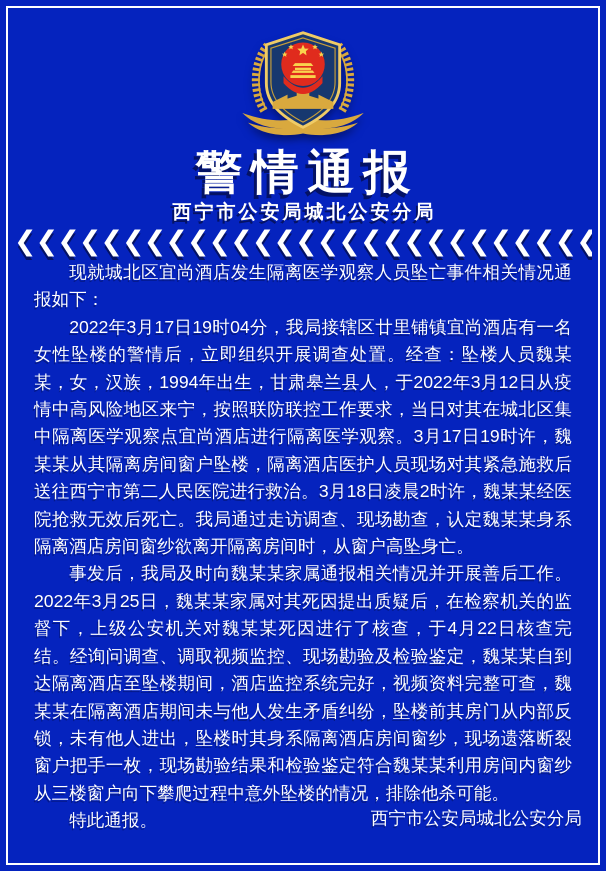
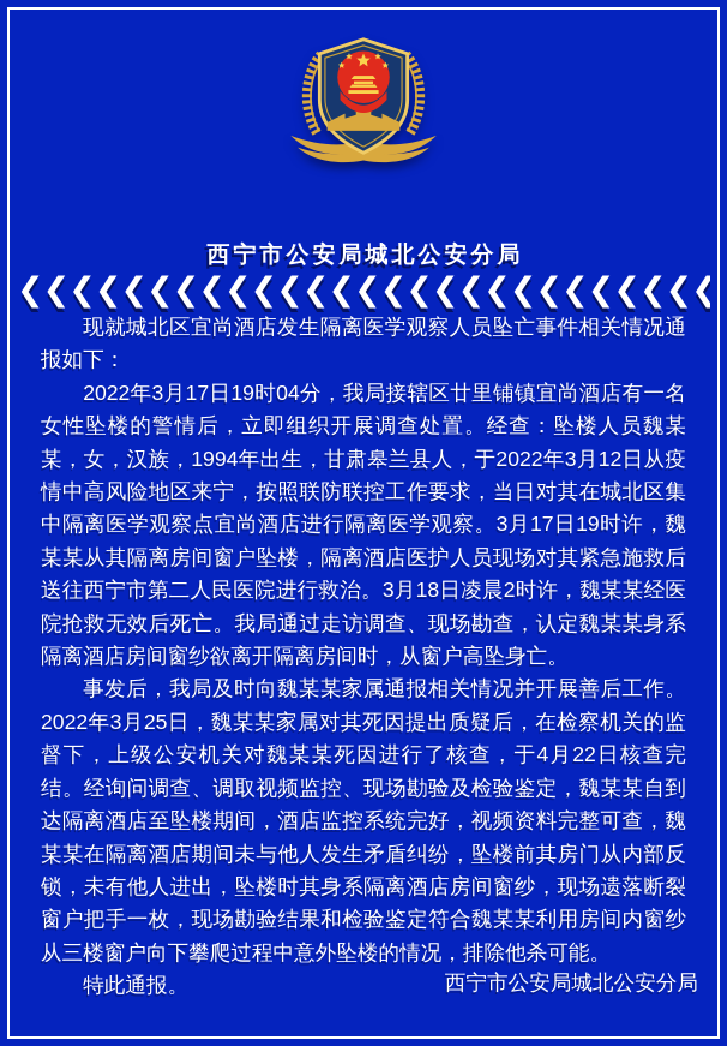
- 警情通报
  西宁市公安局城北公安分局
  现就城北区宜尚酒店发生隔离医学观察人员坠亡事件相关情况通报如下：
  2022年3月17日19时04分，我局接辖区廿里铺镇宜尚酒店有一名女性坠楼的警情后，立即组织开展调查处置。经查：坠楼人员魏某某，女，汉族，1994年出生，甘肃皋兰县人，于2022年3月12日从疫情中高风险地区来宁，按照联防联控工作要求，当日对其在城北区集中隔离医学观察点宜尚酒店进行隔离医学观察。3月17日19时许，魏某某从其隔离房间窗户坠楼，隔离酒店医护人员现场对其紧急施救后送往西宁市第二人民医院进行救治。3月18日凌晨2时许，魏某某经医院抢救无效后死亡。我局通过走访调查、现场勘查，认定魏某某身系隔离酒店房间窗纱欲离开隔离房间时，从窗户高坠身亡。
  事发后，我局及时向魏某某家属通报相关情况并开展善后工作。2022年3月25日，魏某某家属对其死因提出质疑后，在检察机关的监督下，上级公安机关对魏某某死因进行了核查，于4月22日核查完结。经询问调查、调取视频监控、现场勘验及检验鉴定，魏某某自到达隔离酒店至坠楼期间，酒店监控系统完好，视频资料完整可查，魏某某在隔离酒店期间未与他人发生矛盾纠纷，坠楼前其房门从内部反锁，未有他人进出，坠楼时其身系隔离酒店房间窗纱，现场遗落断裂窗户把手一枚，现场勘验结果和检验鉴定符合魏某某利用房间内窗纱从三楼窗户向下攀爬过程中意外坠楼的情况，排除他杀可能。
  特此通报。
  西宁市公安局城北公安分局
